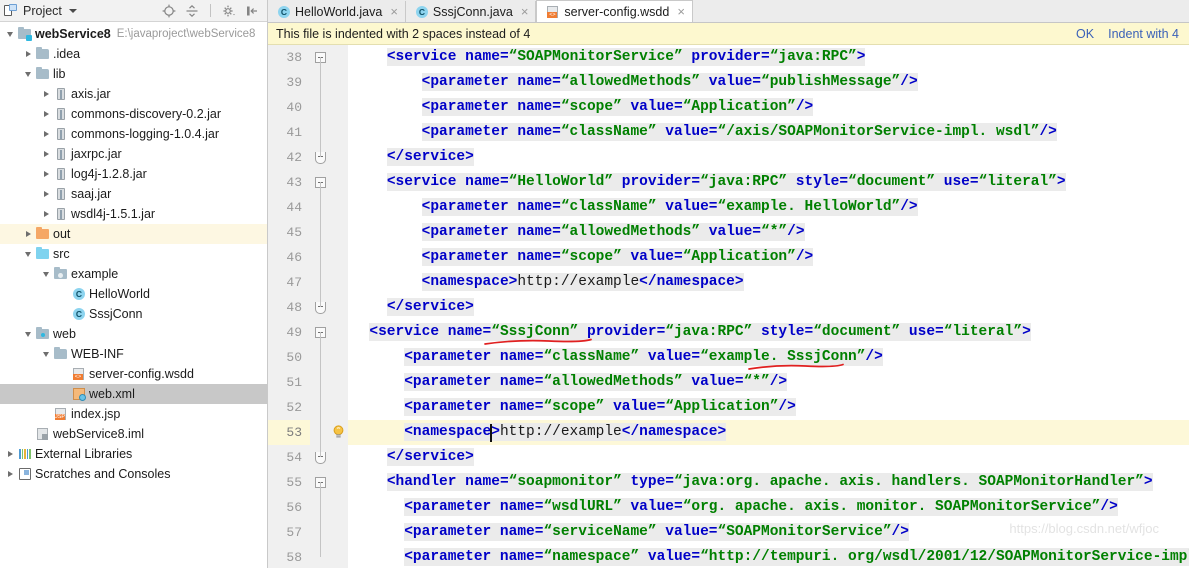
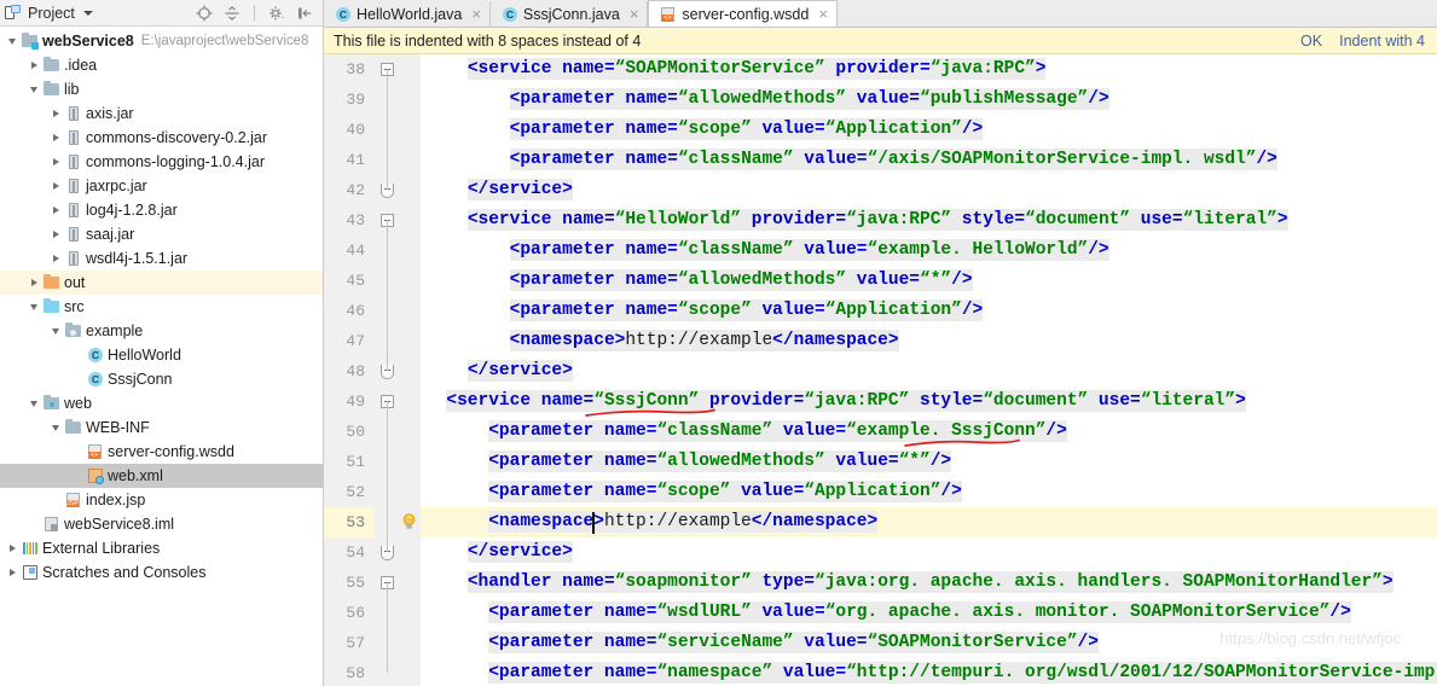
  Project
  webService8
  E:\javaproject\webService8
  .idea
  lib
  axis.jar
  commons-discovery-0.2.jar
  commons-logging-1.0.4.jar
  jaxrpc.jar
  log4j-1.2.8.jar
  saaj.jar
  wsdl4j-1.5.1.jar
  out
  src
  example
  C
  HelloWorld
  C
  SssjConn
  web
  WEB-INF
  server-config.wsdd
  web.xml
  index.jsp
  webService8.iml
  External Libraries
  Scratches and Consoles
  C
  HelloWorld.java
  ×
  C
  SssjConn.java
  ×
  server-config.wsdd
  ×
- This file is indented with 2 spaces instead of 4
+ This file is indented with 8 spaces instead of 4
  OK
  Indent with 4
  38
  39
  40
  41
  42
  43
  44
  45
  46
  47
  48
  49
  50
  51
  52
  53
  54
  55
  56
  57
  58
  <service name=“SOAPMonitorService” provider=“java:RPC”>
  <parameter name=“allowedMethods” value=“publishMessage”/>
  <parameter name=“scope” value=“Application”/>
  <parameter name=“className” value=“/axis/SOAPMonitorService-impl. wsdl”/>
  </service>
  <service name=“HelloWorld” provider=“java:RPC” style=“document” use=“literal”>
  <parameter name=“className” value=“example. HelloWorld”/>
  <parameter name=“allowedMethods” value=“*”/>
  <parameter name=“scope” value=“Application”/>
  <namespace>http://example</namespace>
  </service>
  <service name=“SssjConn” provider=“java:RPC” style=“document” use=“literal”>
  <parameter name=“className” value=“example. SssjConn”/>
  <parameter name=“allowedMethods” value=“*”/>
  <parameter name=“scope” value=“Application”/>
  <namespace>http://example</namespace>
  </service>
  <handler name=“soapmonitor” type=“java:org. apache. axis. handlers. SOAPMonitorHandler”>
  <parameter name=“wsdlURL” value=“org. apache. axis. monitor. SOAPMonitorService”/>
  <parameter name=“serviceName” value=“SOAPMonitorService”/>
  <parameter name=“namespace” value=“http://tempuri. org/wsdl/2001/12/SOAPMonitorService-imp
  https://blog.csdn.net/wfjoc
